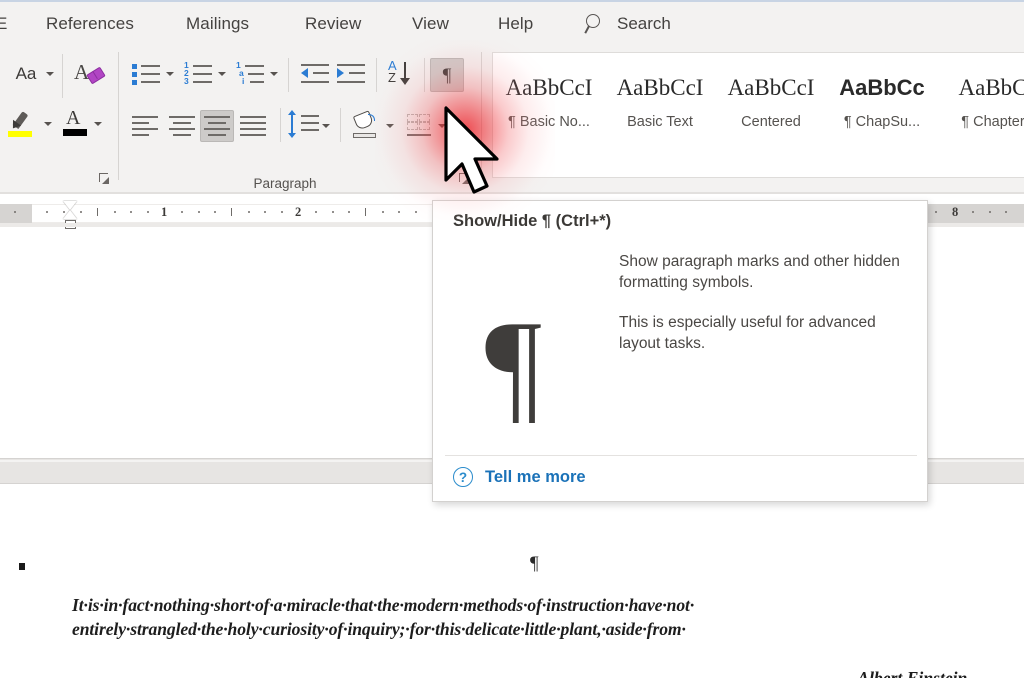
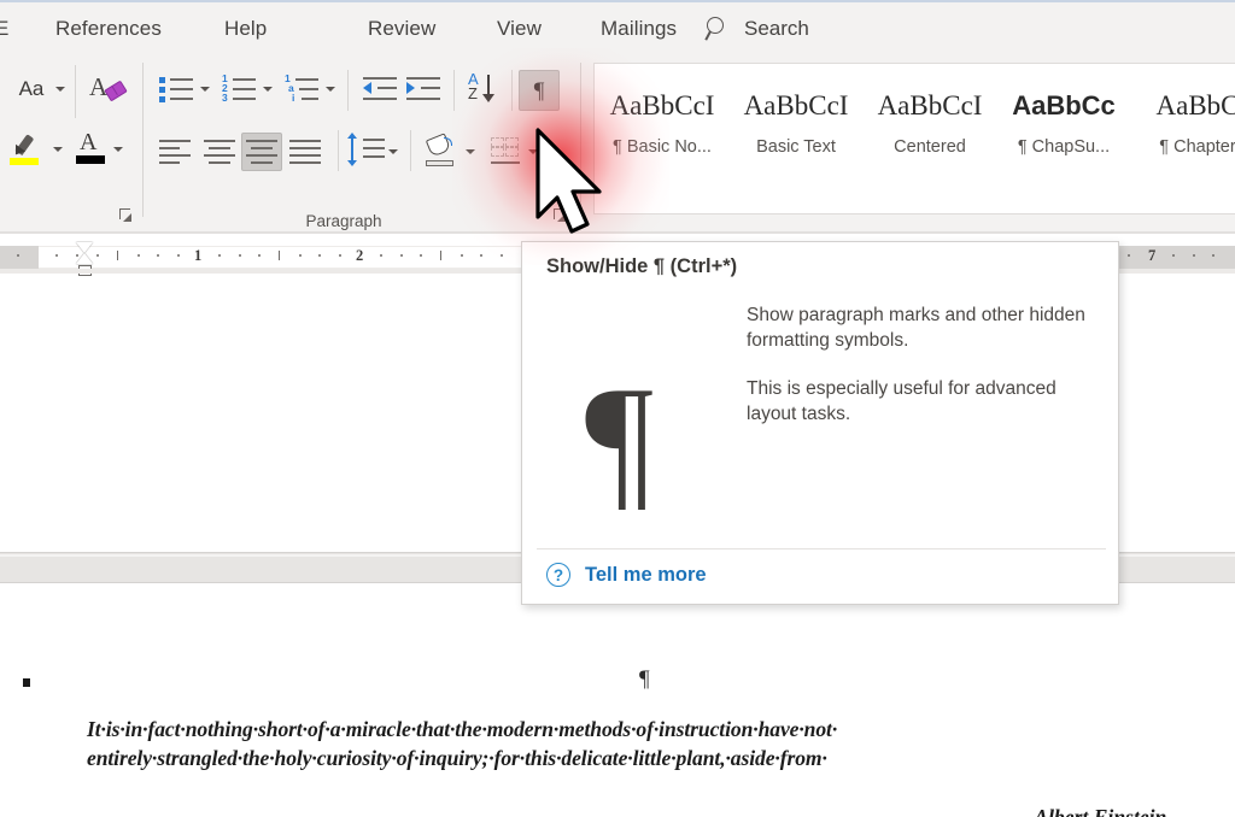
  E
  References
- Mailings
+ Help
  Review
  View
- Help
+ Mailings
  Search
  Aa
  A
  A
  1
  2
  3
  1
  a
  i
  Paragraph
  AaBbCcI
  Basic Text
  AaBbCcI
  Centered
  AaBbCc
  ¶ ChapSu...
  AaBbC
  ¶ Chapter
  1
  2
- 8
+ 7
  ¶
  It·is·in·fact·nothing·short·of·a·miracle·that·the·modern·methods·of·instruction·have·not·
  entirely·strangled·the·holy·curiosity·of·inquiry;·for·this·delicate·little·plant,·aside·from·
  Show/Hide ¶ (Ctrl+*)
  ¶
  Show paragraph marks and other hidden formatting symbols.
  This is especially useful for advanced layout tasks.
  ?
  Tell me more
